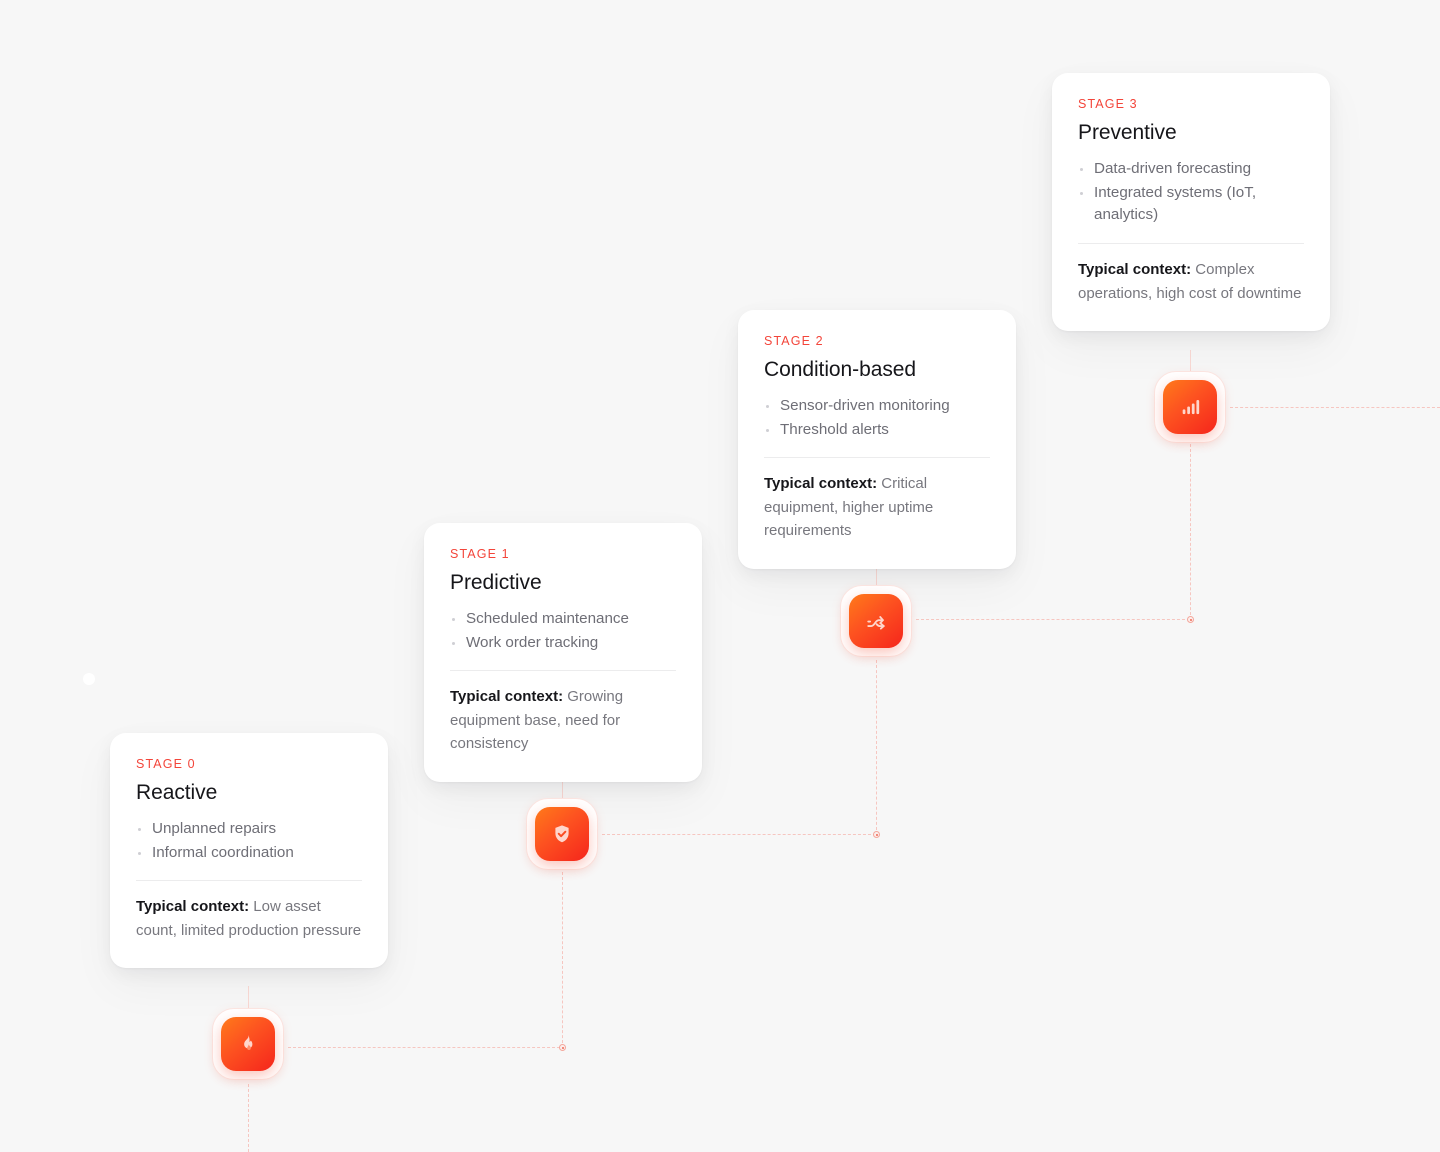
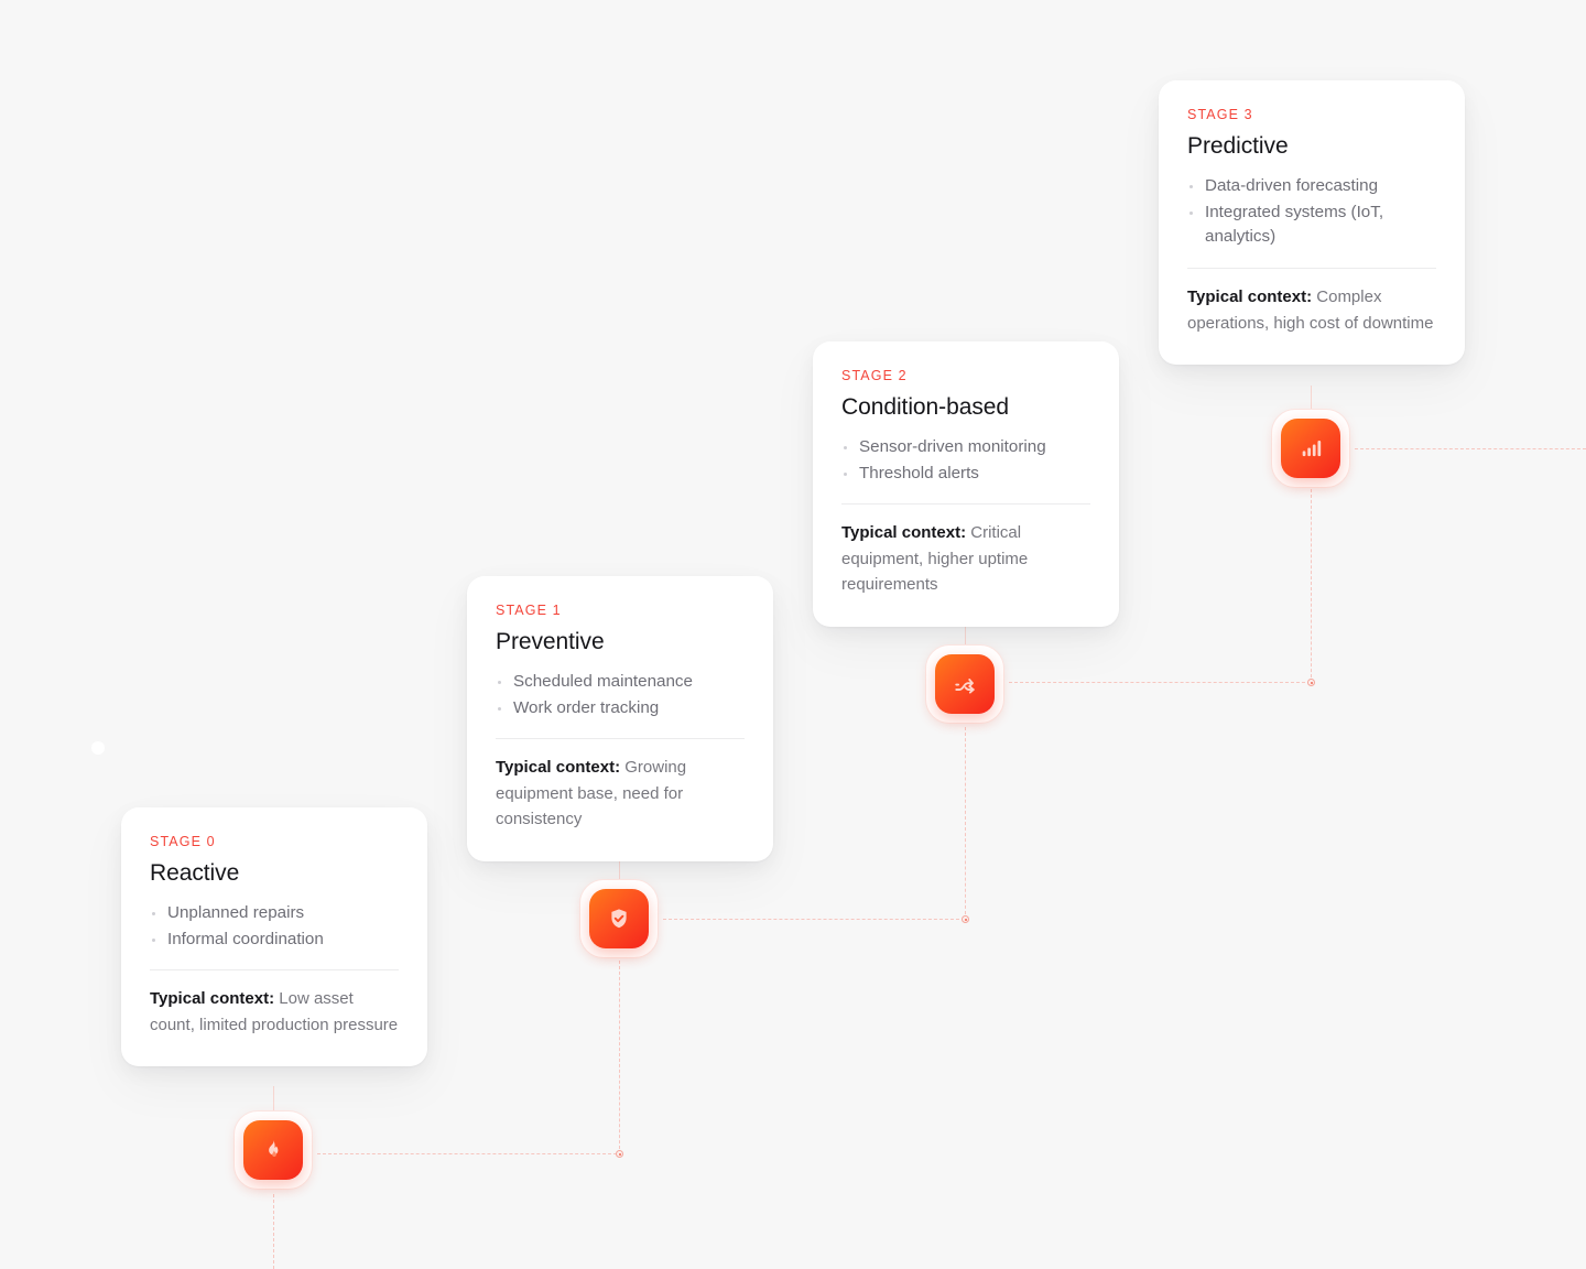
  STAGE 0
  Reactive
  Unplanned repairs
  Informal coordination
  Typical context: Low asset count, limited production pressure
  STAGE 1
- Predictive
+ Preventive
  Scheduled maintenance
  Work order tracking
  Typical context: Growing equipment base, need for consistency
  STAGE 2
  Condition-based
  Sensor-driven monitoring
  Threshold alerts
  Typical context: Critical equipment, higher uptime requirements
  STAGE 3
- Preventive
+ Predictive
  Data-driven forecasting
  Integrated systems (IoT, analytics)
  Typical context: Complex operations, high cost of downtime
